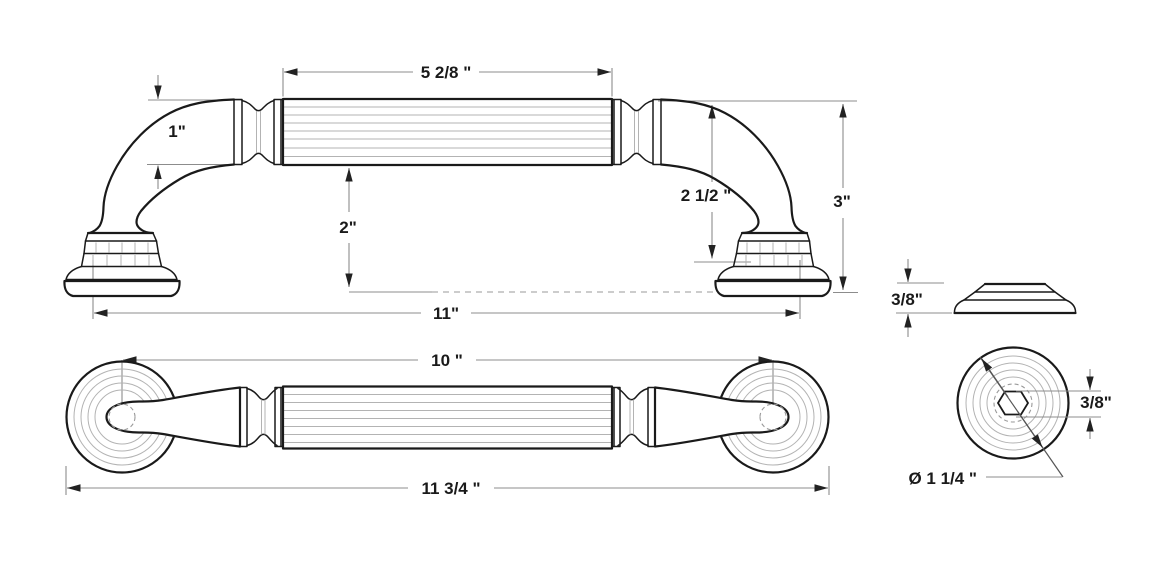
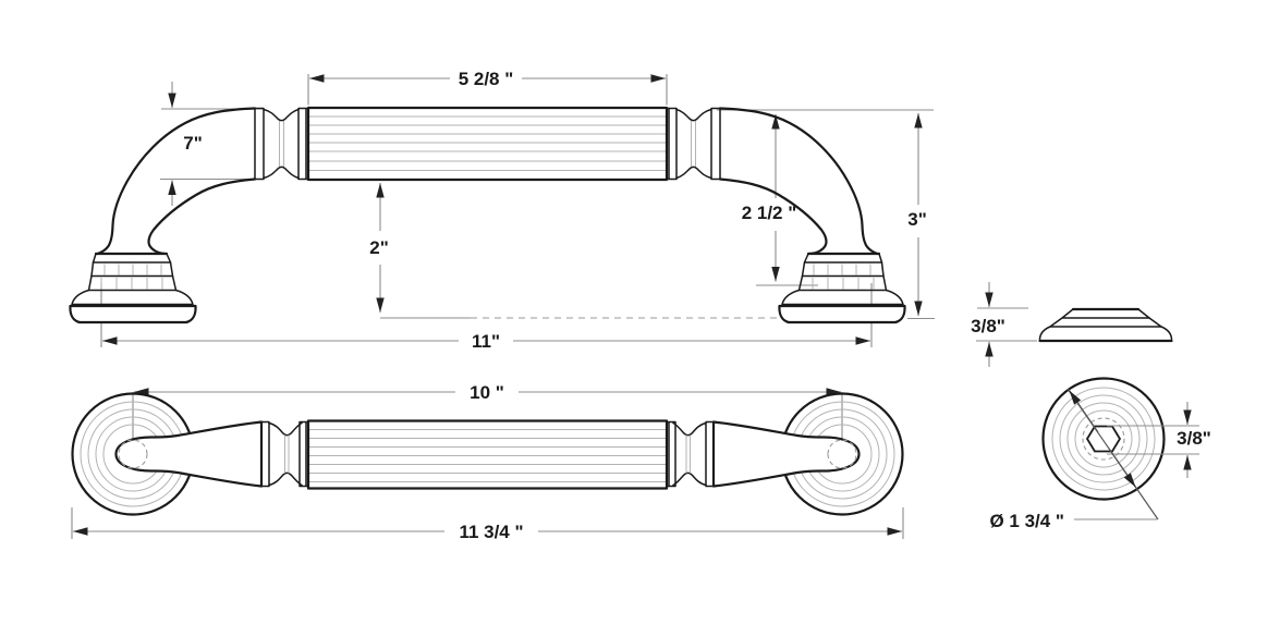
  5 2/8 "
- 1"
+ 7"
  2"
  2 1/2 "
  3"
  11"
  10 "
  11 3/4 "
  3/8"
  3/8"
- Ø 1 1/4 "
+ Ø 1 3/4 "
